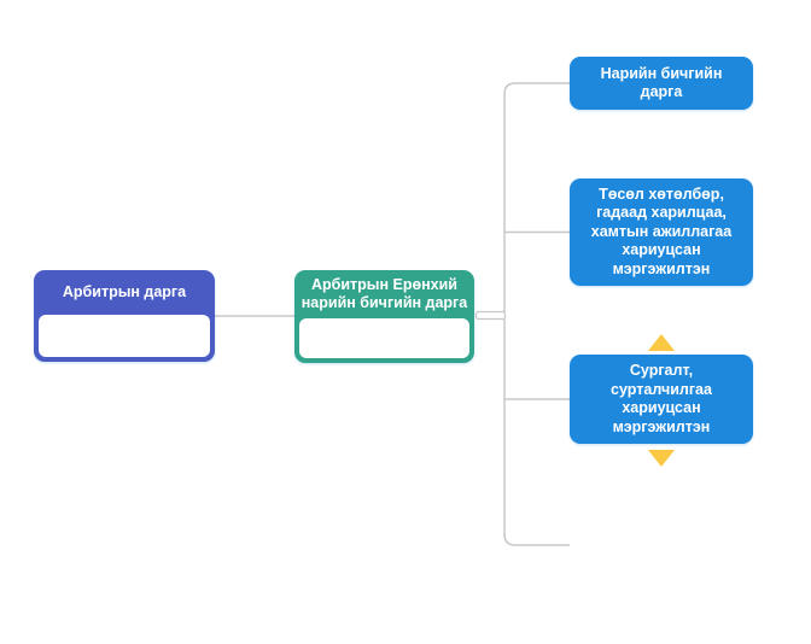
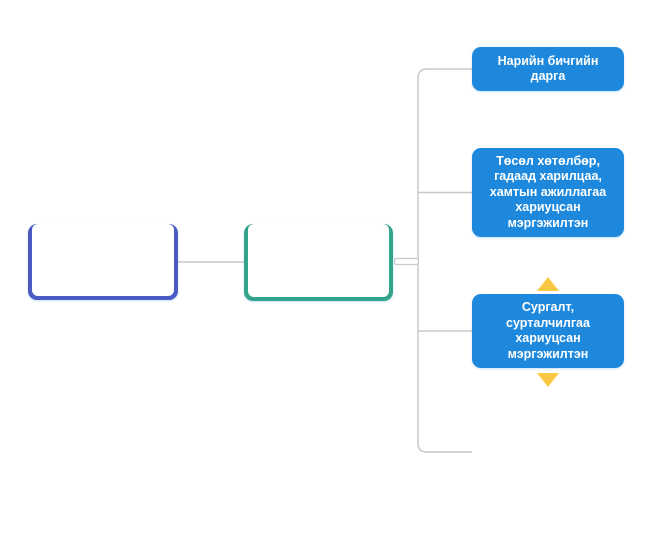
- Арбитрын дарга
- Арбитрын Ерөнхий
- нарийн бичгийн дарга
  Нарийн бичгийн
  дарга
  Төсөл хөтөлбөр,
  гадаад харилцаа,
  хамтын ажиллагаа
  хариуцсан
  мэргэжилтэн
  Сургалт,
  сурталчилгаа
  хариуцсан
  мэргэжилтэн
